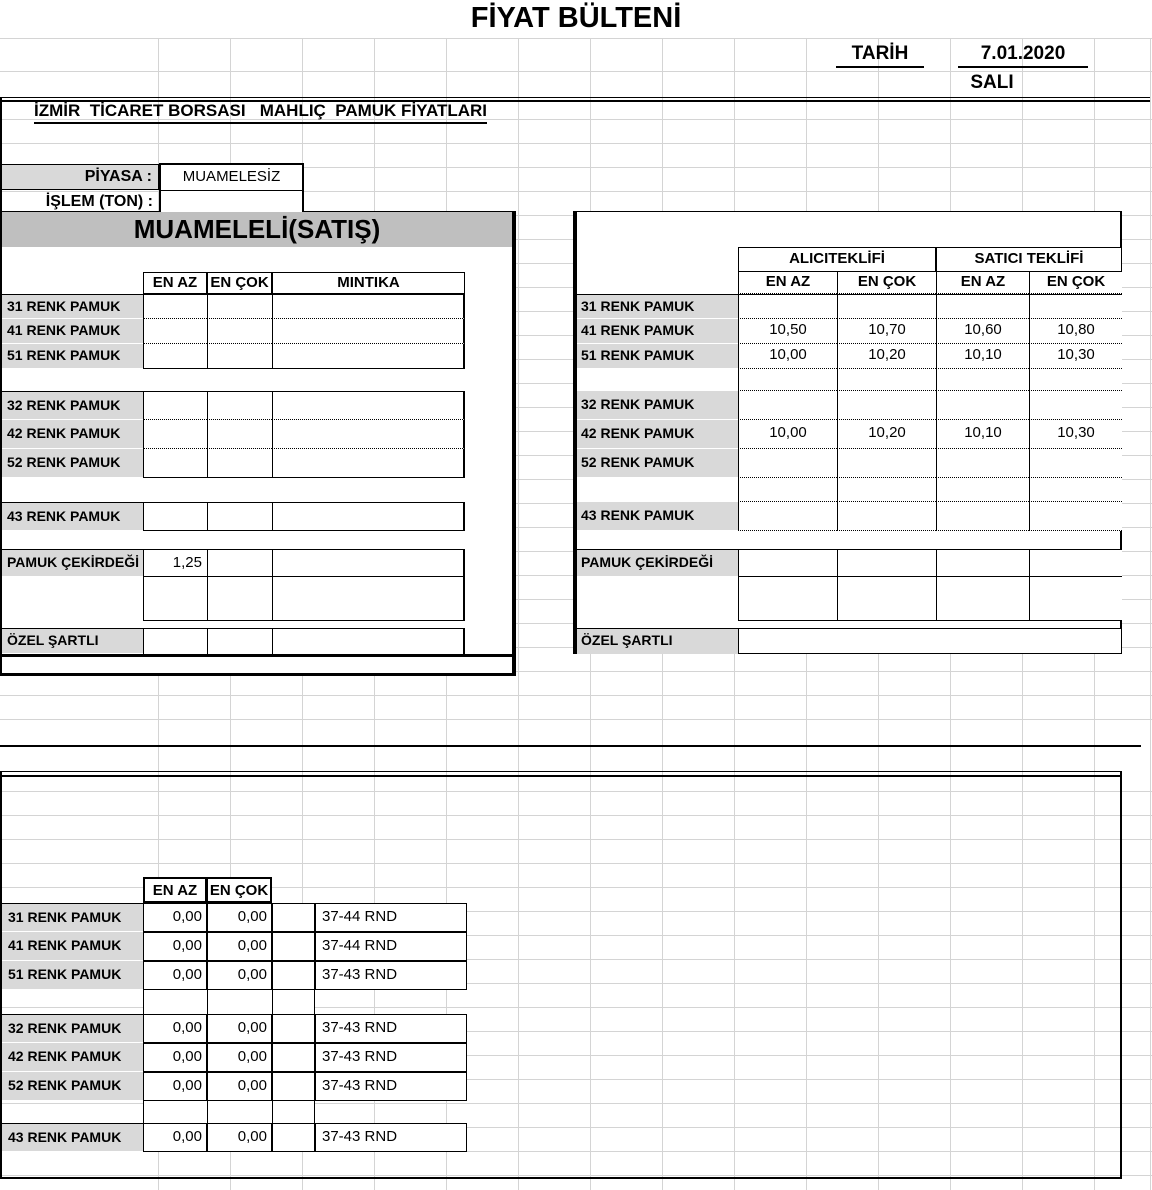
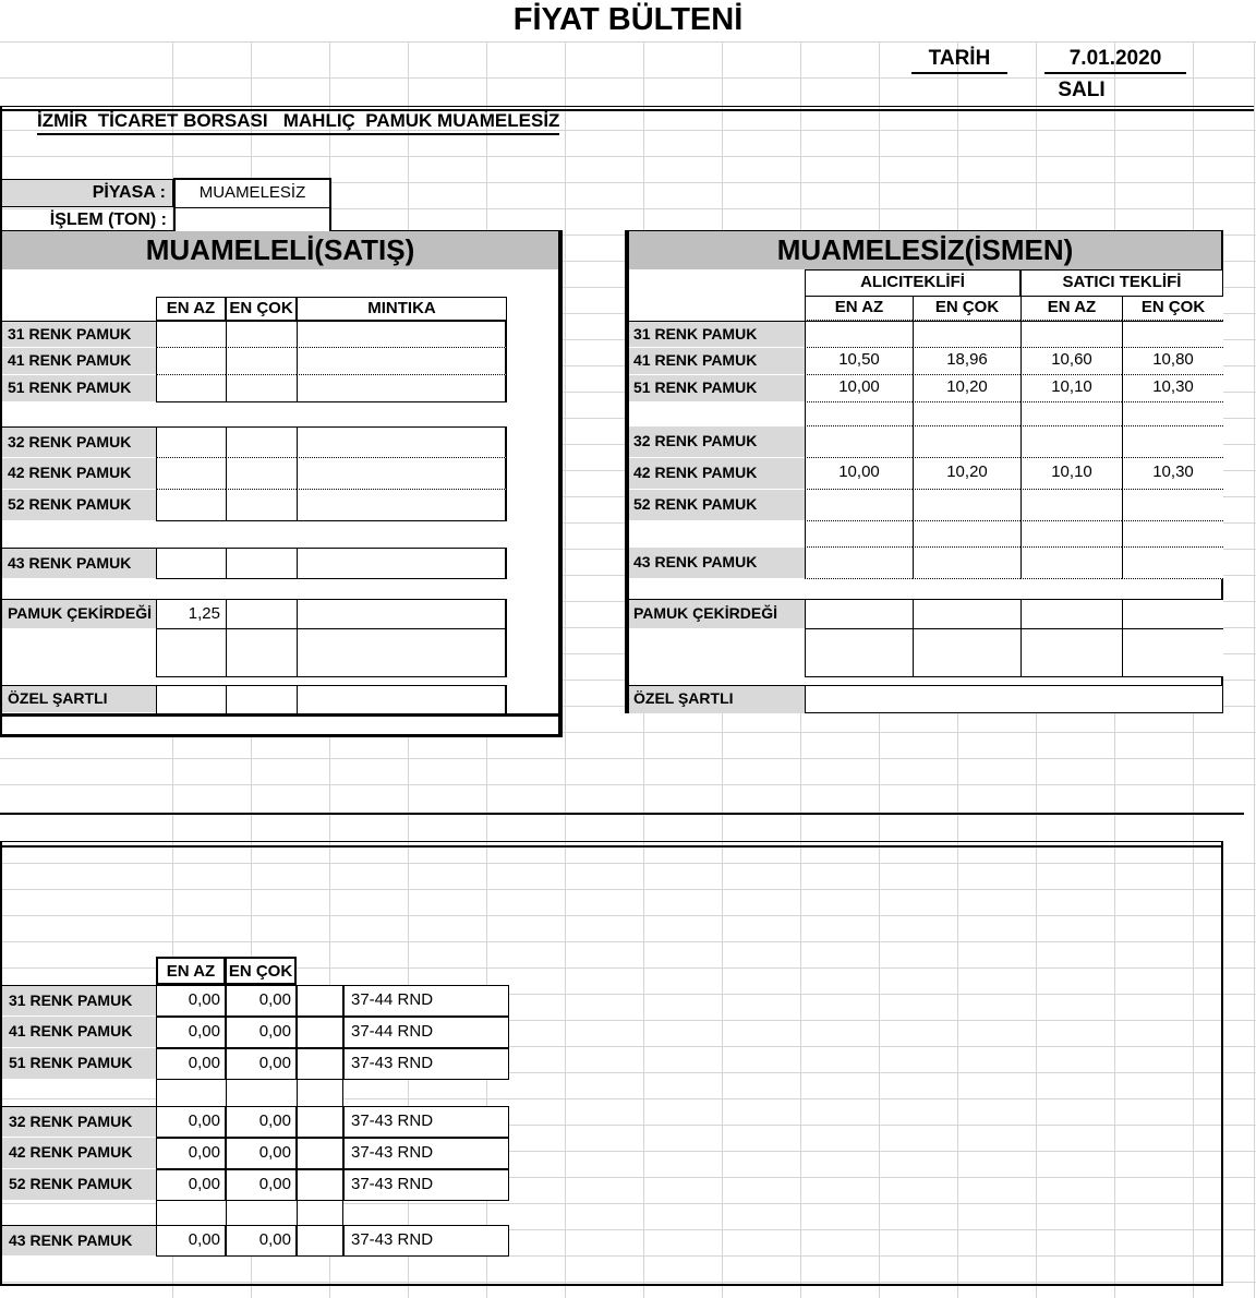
  FİYAT BÜLTENİ
  TARİH
  7.01.2020
  SALI
- İZMİR TİCARET BORSASI MAHLIÇ PAMUK FİYATLARI
+ İZMİR TİCARET BORSASI MAHLIÇ PAMUK MUAMELESİZ
  PİYASA :
  İŞLEM (TON) :
  MUAMELESİZ
  MUAMELELİ(SATIŞ)
+ MUAMELESİZ(İSMEN)
  EN AZ
  EN ÇOK
  MINTIKA
  31 RENK PAMUK
  41 RENK PAMUK
  51 RENK PAMUK
  32 RENK PAMUK
  42 RENK PAMUK
  52 RENK PAMUK
  43 RENK PAMUK
  PAMUK ÇEKİRDEĞİ
  1,25
  ÖZEL ŞARTLI
  ALICITEKLİFİ
  SATICI TEKLİFİ
  EN AZ
  EN ÇOK
  EN AZ
  EN ÇOK
  31 RENK PAMUK
  41 RENK PAMUK
  10,50
- 10,70
+ 18,96
  10,60
  10,80
  51 RENK PAMUK
  10,00
  10,20
  10,10
  10,30
  32 RENK PAMUK
  42 RENK PAMUK
  10,00
  10,20
  10,10
  10,30
  52 RENK PAMUK
  43 RENK PAMUK
  PAMUK ÇEKİRDEĞİ
  ÖZEL ŞARTLI
  EN AZ
  EN ÇOK
  31 RENK PAMUK
  0,00
  0,00
  37-44 RND
  41 RENK PAMUK
  0,00
  0,00
  37-44 RND
  51 RENK PAMUK
  0,00
  0,00
  37-43 RND
  32 RENK PAMUK
  0,00
  0,00
  37-43 RND
  42 RENK PAMUK
  0,00
  0,00
  37-43 RND
  52 RENK PAMUK
  0,00
  0,00
  37-43 RND
  43 RENK PAMUK
  0,00
  0,00
  37-43 RND
